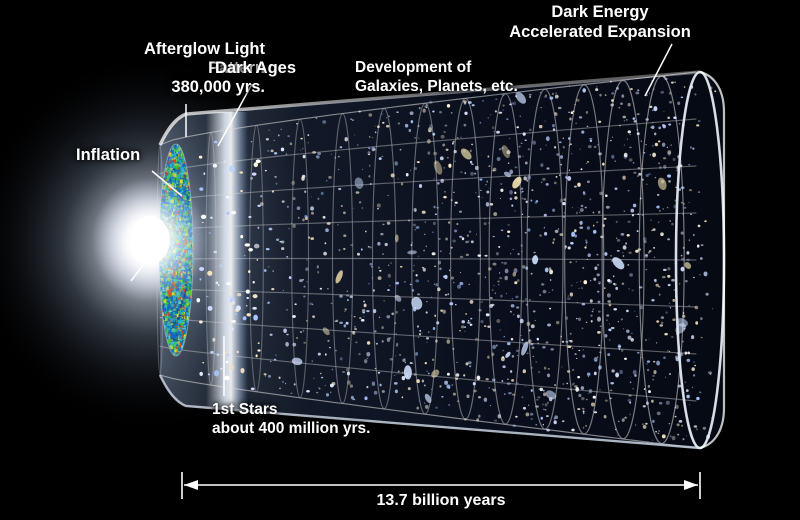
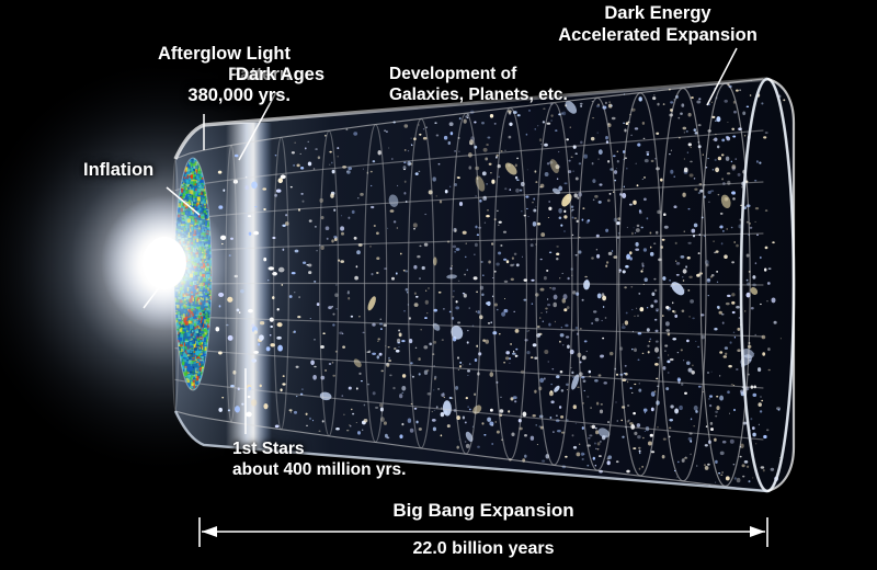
  Afterglow Light
  Pattern
  380,000 yrs.
  Dark Ages
  Development of
  Galaxies, Planets, etc.
  Dark Energy
  Accelerated Expansion
  Inflation
  1st Stars
  about 400 million yrs.
+ Big Bang Expansion
- 13.7 billion years
+ 22.0 billion years
